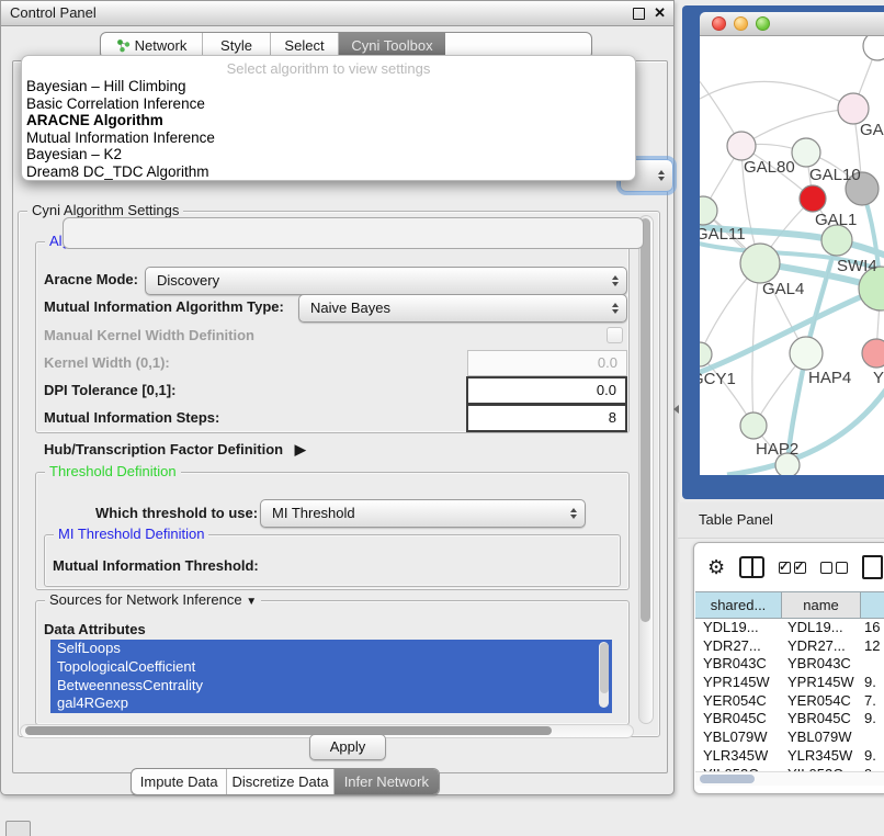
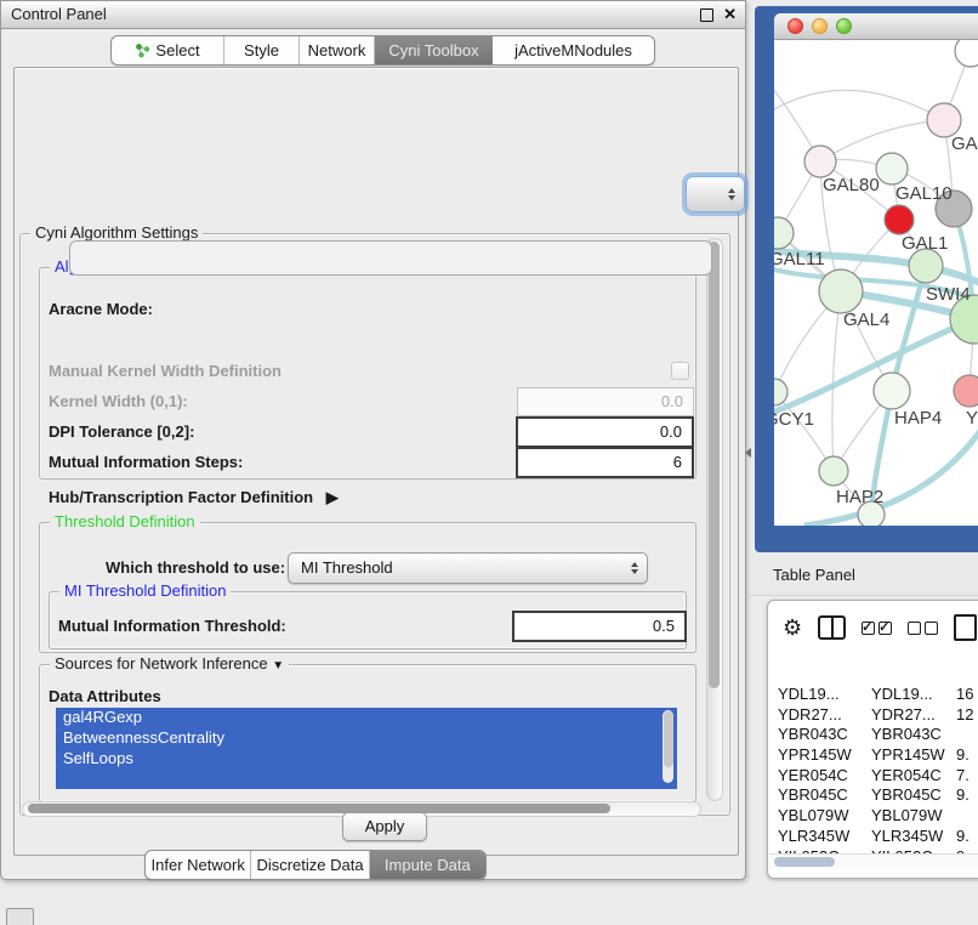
  Control Panel
  ✕
- Network
+ Select
  Style
- Select
+ Network
  Cyni Toolbox
+ jActiveMNodules
  Cyni Algorithm Settings
  Aracne Mode:
- Discovery
- Mutual Information Algorithm Type:
- Naive Bayes
  Manual Kernel Width Definition
  Kernel Width (0,1):
  0.0
- DPI Tolerance [0,1]:
+ DPI Tolerance [0,2]:
  0.0
  Mutual Information Steps:
- 8
+ 6
  Hub/Transcription Factor Definition ▶
  Threshold Definition
  Which threshold to use:
  MI Threshold
  MI Threshold Definition
  Mutual Information Threshold:
+ 0.5
  Sources for Network Inference ▼
  Data Attributes
- SelfLoops
+ gal4RGexp
- TopologicalCoefficient
  BetweennessCentrality
- gal4RGexp
+ SelfLoops
  Apply
- Select algorithm to view settings
- Bayesian – Hill Climbing
- Basic Correlation Inference
- ARACNE Algorithm
- Mutual Information Inference
- Bayesian – K2
- Dream8 DC_TDC Algorithm
- Impute Data
+ Infer Network
  Discretize Data
- Infer Network
+ Impute Data
  GAL80
  GAL10
  GAL11
  GAL1
  GAL4
  SWI4
  CY1
  HAP4
  Y
  HAP2
  Table Panel
  ⚙
- shared...
- name
  YDL19...
  YDL19...
  16
  YDR27...
  YDR27...
  12
  YBR043C
  YBR043C
  YPR145W
  YPR145W
  9.
  YER054C
  YER054C
  7.
  YBR045C
  YBR045C
  9.
  YBL079W
  YBL079W
  YLR345W
  YLR345W
  9.
